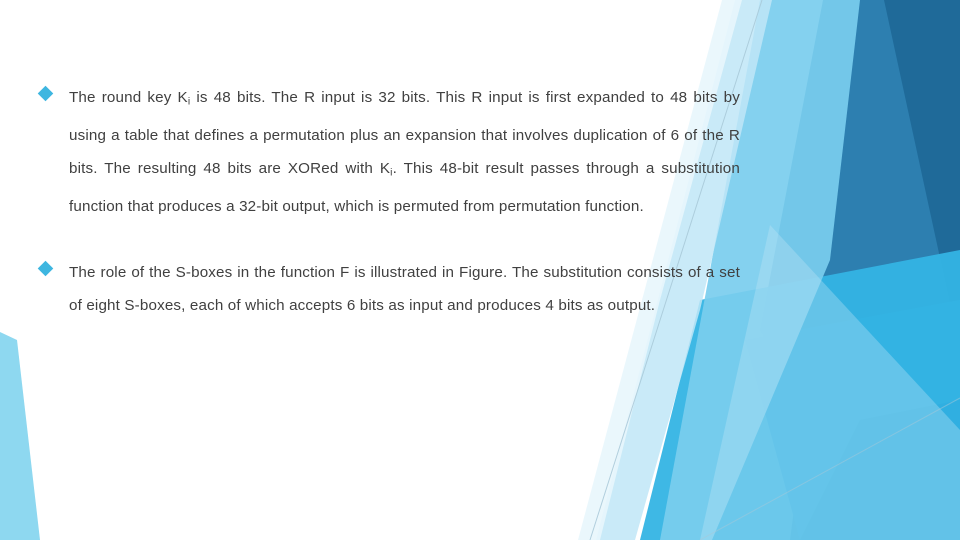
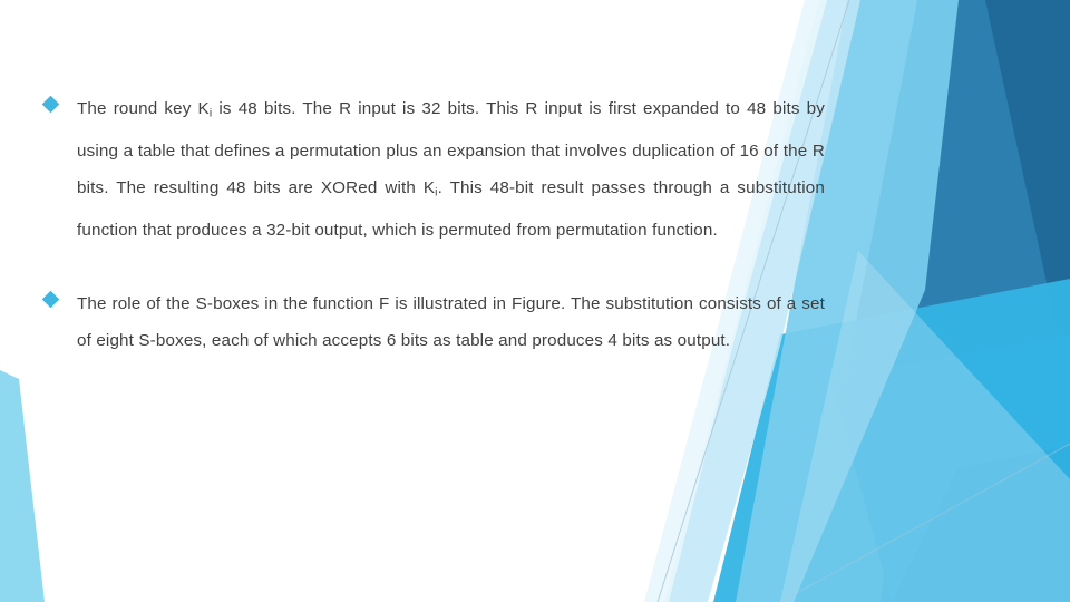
- The round key Ki is 48 bits. The R input is 32 bits. This R input is first expanded to 48 bits by using a table that defines a permutation plus an expansion that involves duplication of 6 of the R bits. The resulting 48 bits are XORed with Ki. This 48-bit result passes through a substitution function that produces a 32-bit output, which is permuted from permutation function.
+ The round key Ki is 48 bits. The R input is 32 bits. This R input is first expanded to 48 bits by using a table that defines a permutation plus an expansion that involves duplication of 16 of the R bits. The resulting 48 bits are XORed with Ki. This 48-bit result passes through a substitution function that produces a 32-bit output, which is permuted from permutation function.
- The role of the S-boxes in the function F is illustrated in Figure. The substitution consists of a set of eight S-boxes, each of which accepts 6 bits as input and produces 4 bits as output.
+ The role of the S-boxes in the function F is illustrated in Figure. The substitution consists of a set of eight S-boxes, each of which accepts 6 bits as table and produces 4 bits as output.
